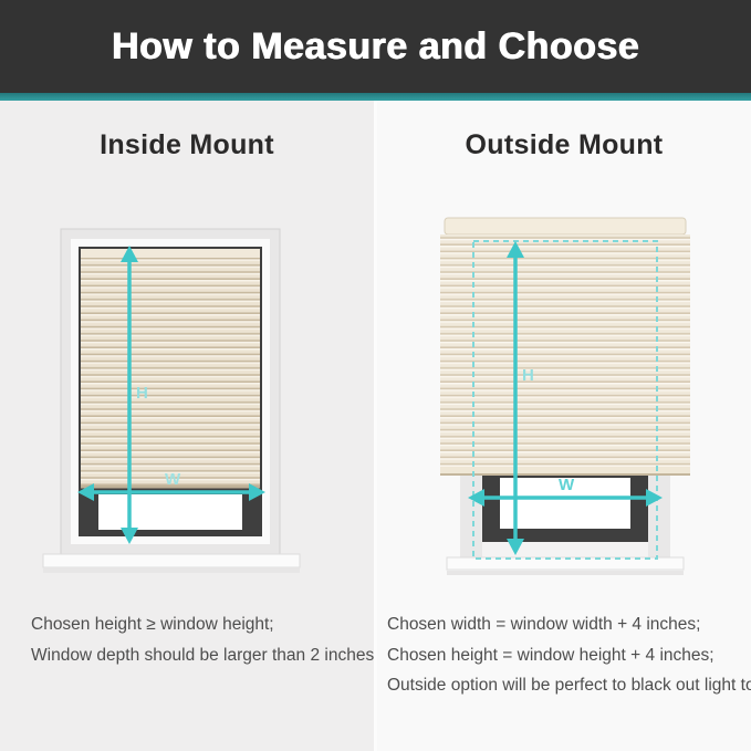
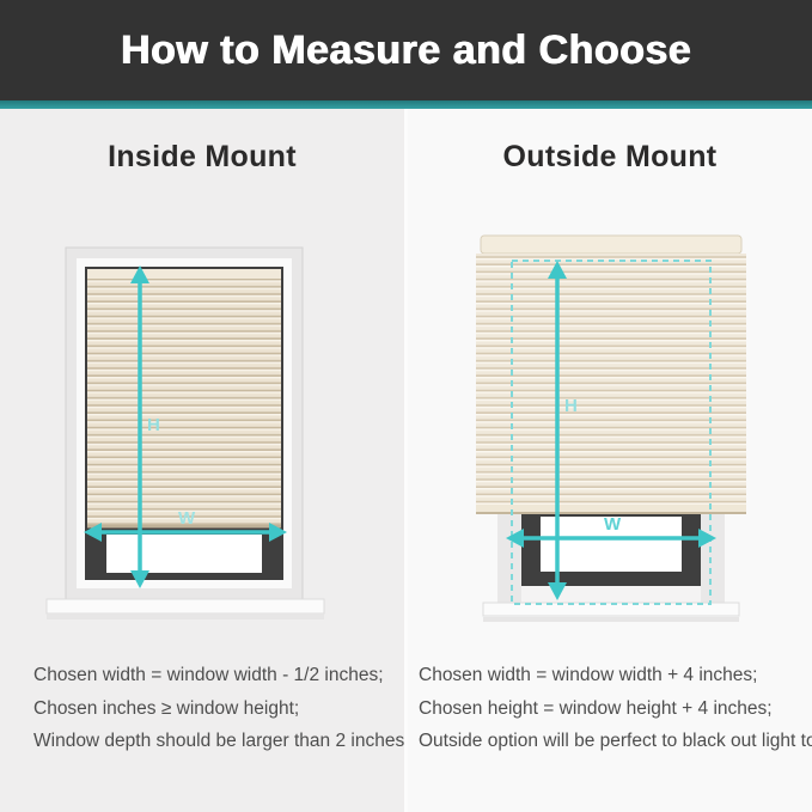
  How to Measure and Choose
  Inside Mount
  H
  W
+ Chosen width = window width - 1/2 inches;
- Chosen height ≥ window height;
+ Chosen inches ≥ window height;
  Window depth should be larger than 2 inches
  Outside Mount
  H
  W
  Chosen width = window width + 4 inches;
  Chosen height = window height + 4 inches;
  Outside option will be perfect to black out light to
